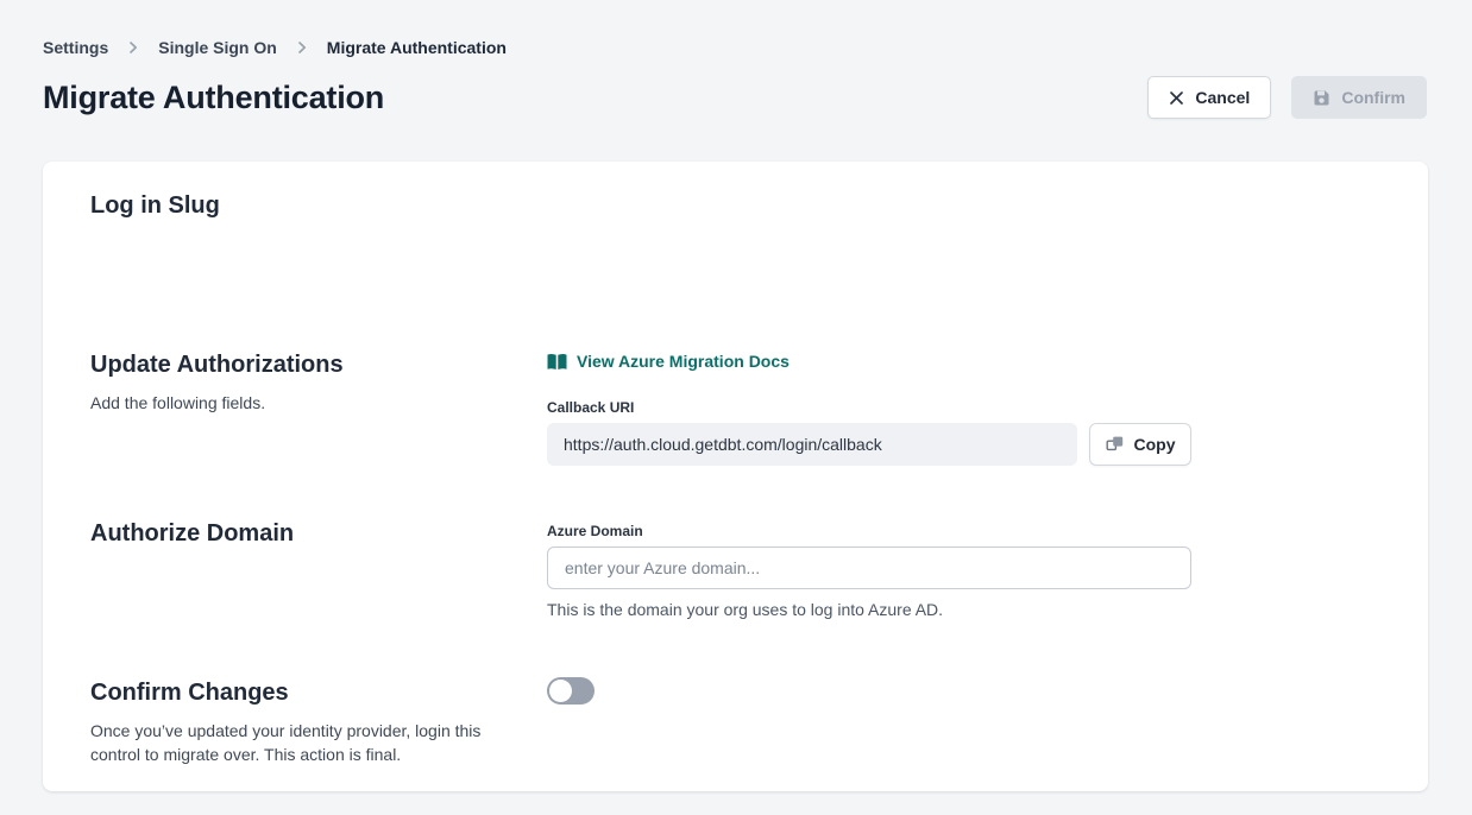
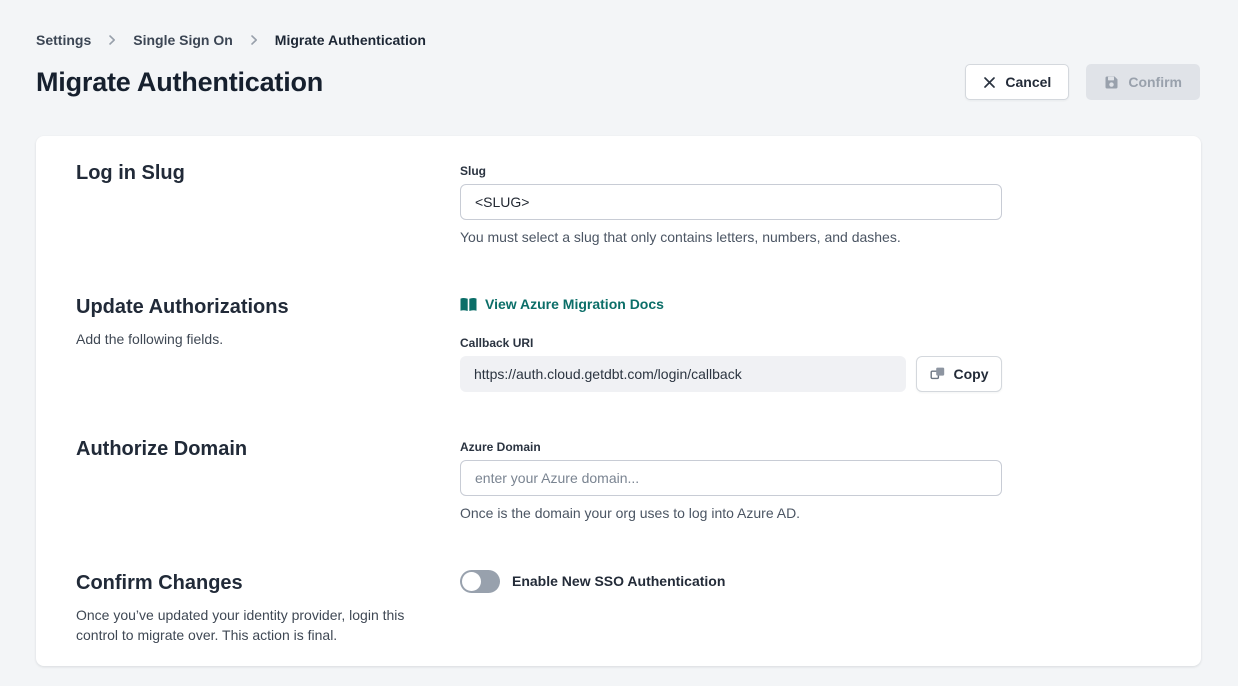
  Settings
  Single Sign On
  Migrate Authentication
  Migrate Authentication
  Cancel
  Confirm
  Log in Slug
+ Slug
+ <SLUG>
+ You must select a slug that only contains letters, numbers, and dashes.
  Update Authorizations
  Add the following fields.
  View Azure Migration Docs
  Callback URI
  https://auth.cloud.getdbt.com/login/callback
  Copy
  Authorize Domain
  Azure Domain
  enter your Azure domain...
- This is the domain your org uses to log into Azure AD.
+ Once is the domain your org uses to log into Azure AD.
  Confirm Changes
  Once you’ve updated your identity provider, login this control to migrate over. This action is final.
+ Enable New SSO Authentication
